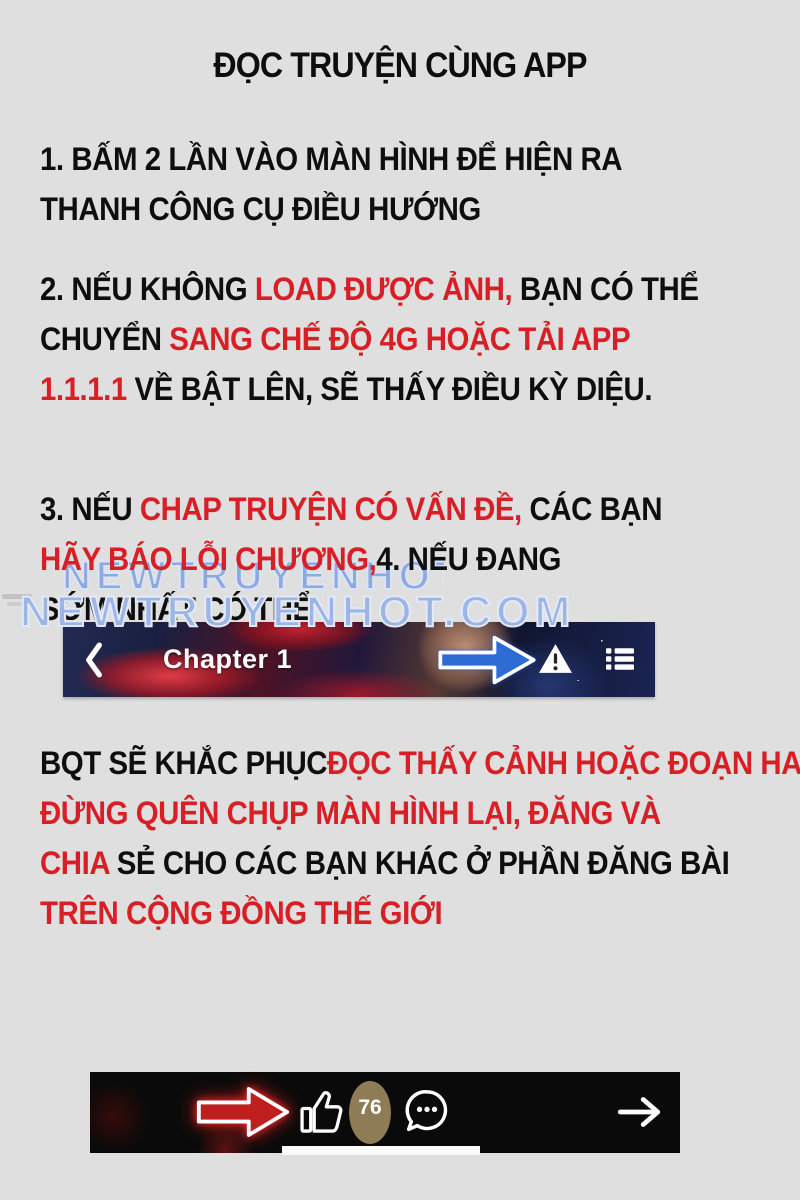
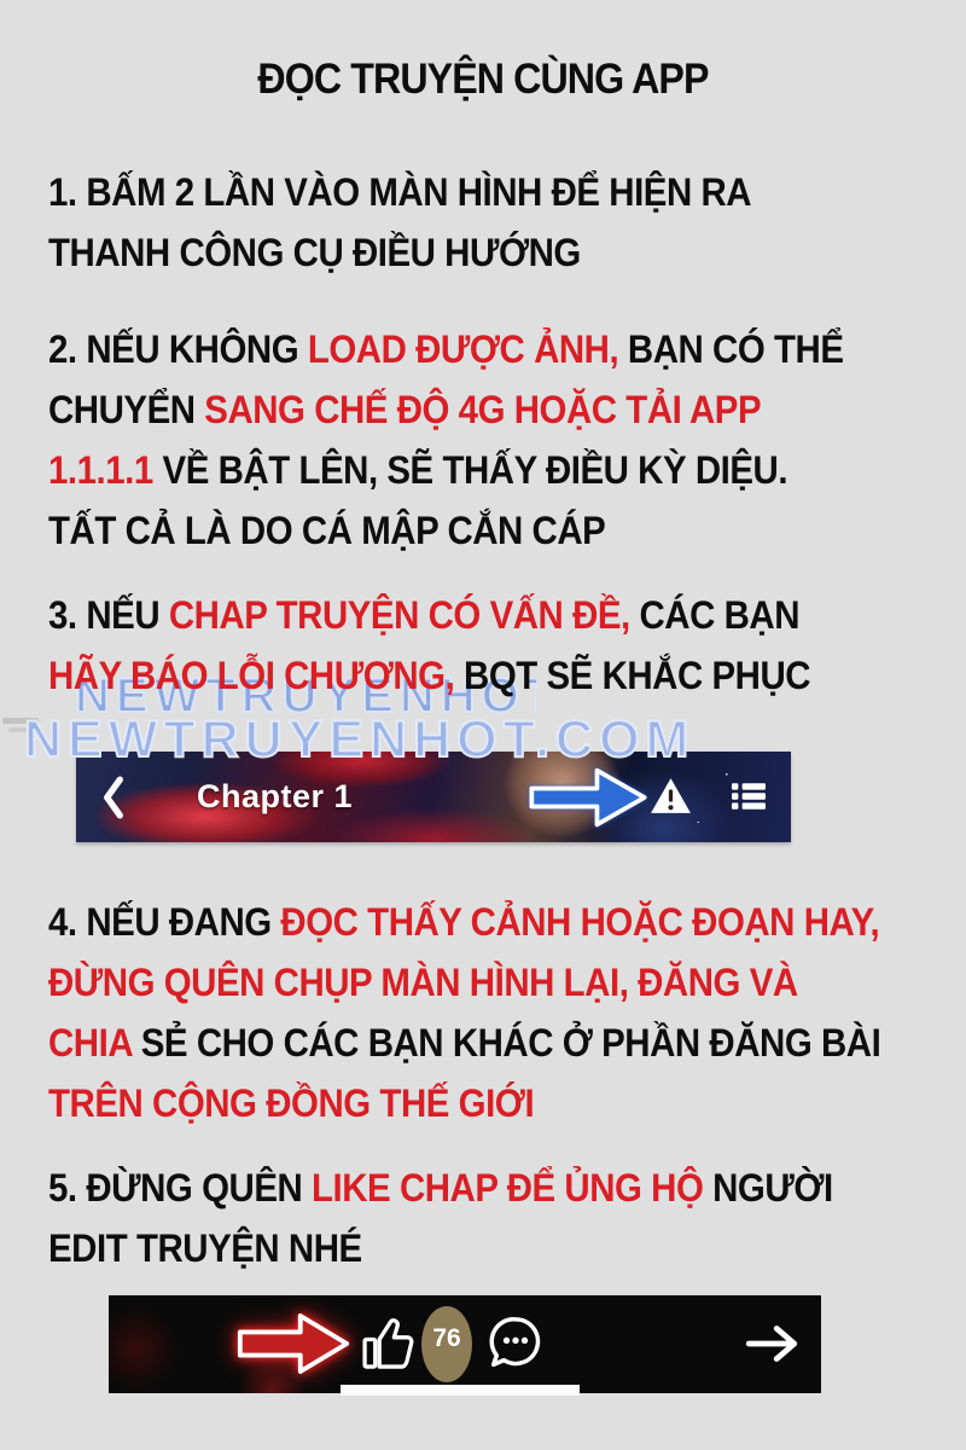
  ĐỌC TRUYỆN CÙNG APP
  1. BẤM 2 LẦN VÀO MÀN HÌNH ĐỂ HIỆN RA
  THANH CÔNG CỤ ĐIỀU HƯỚNG
  2. NẾU KHÔNG LOAD ĐƯỢC ẢNH, BẠN CÓ THỂ
  CHUYỂN SANG CHẾ ĐỘ 4G HOẶC TẢI APP
  1.1.1.1 VỀ BẬT LÊN, SẼ THẤY ĐIỀU KỲ DIỆU.
+ TẤT CẢ LÀ DO CÁ MẬP CẮN CÁP
  3. NẾU CHAP TRUYỆN CÓ VẤN ĐỀ, CÁC BẠN
- HÃY BÁO LỖI CHƯƠNG,4. NẾU ĐANG
+ HÃY BÁO LỖI CHƯƠNG, BQT SẼ KHẮC PHỤC
- SỚM NHẤT CÓ THỂ
  NEWTRUYENHOT.COM
  Chapter 1
- BQT SẼ KHẮC PHỤCĐỌC THẤY CẢNH HOẶC ĐOẠN HA
+ 4. NẾU ĐANG ĐỌC THẤY CẢNH HOẶC ĐOẠN HAY,
  ĐỪNG QUÊN CHỤP MÀN HÌNH LẠI, ĐĂNG VÀ
  CHIA SẺ CHO CÁC BẠN KHÁC Ở PHẦN ĐĂNG BÀI
  TRÊN CỘNG ĐỒNG THẾ GIỚI
+ 5. ĐỪNG QUÊN LIKE CHAP ĐỂ ỦNG HỘ NGƯỜI
+ EDIT TRUYỆN NHÉ
  76
